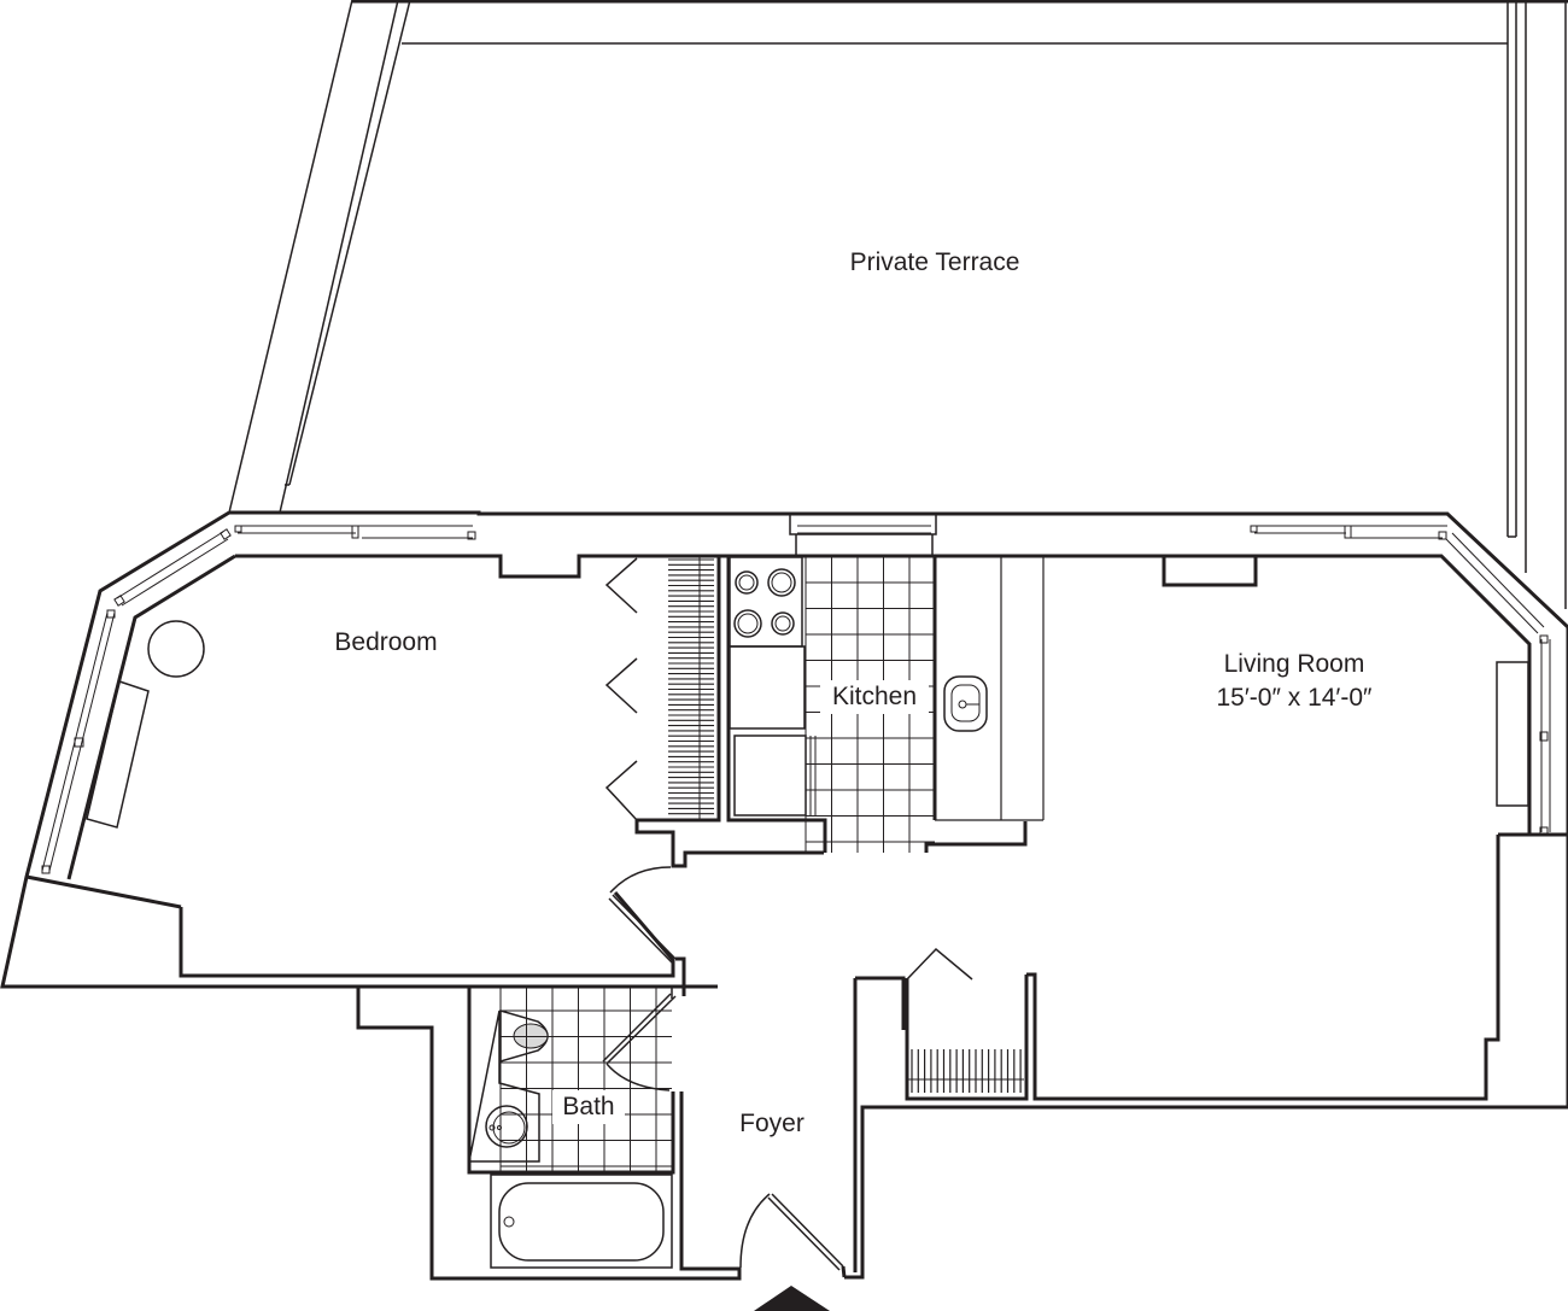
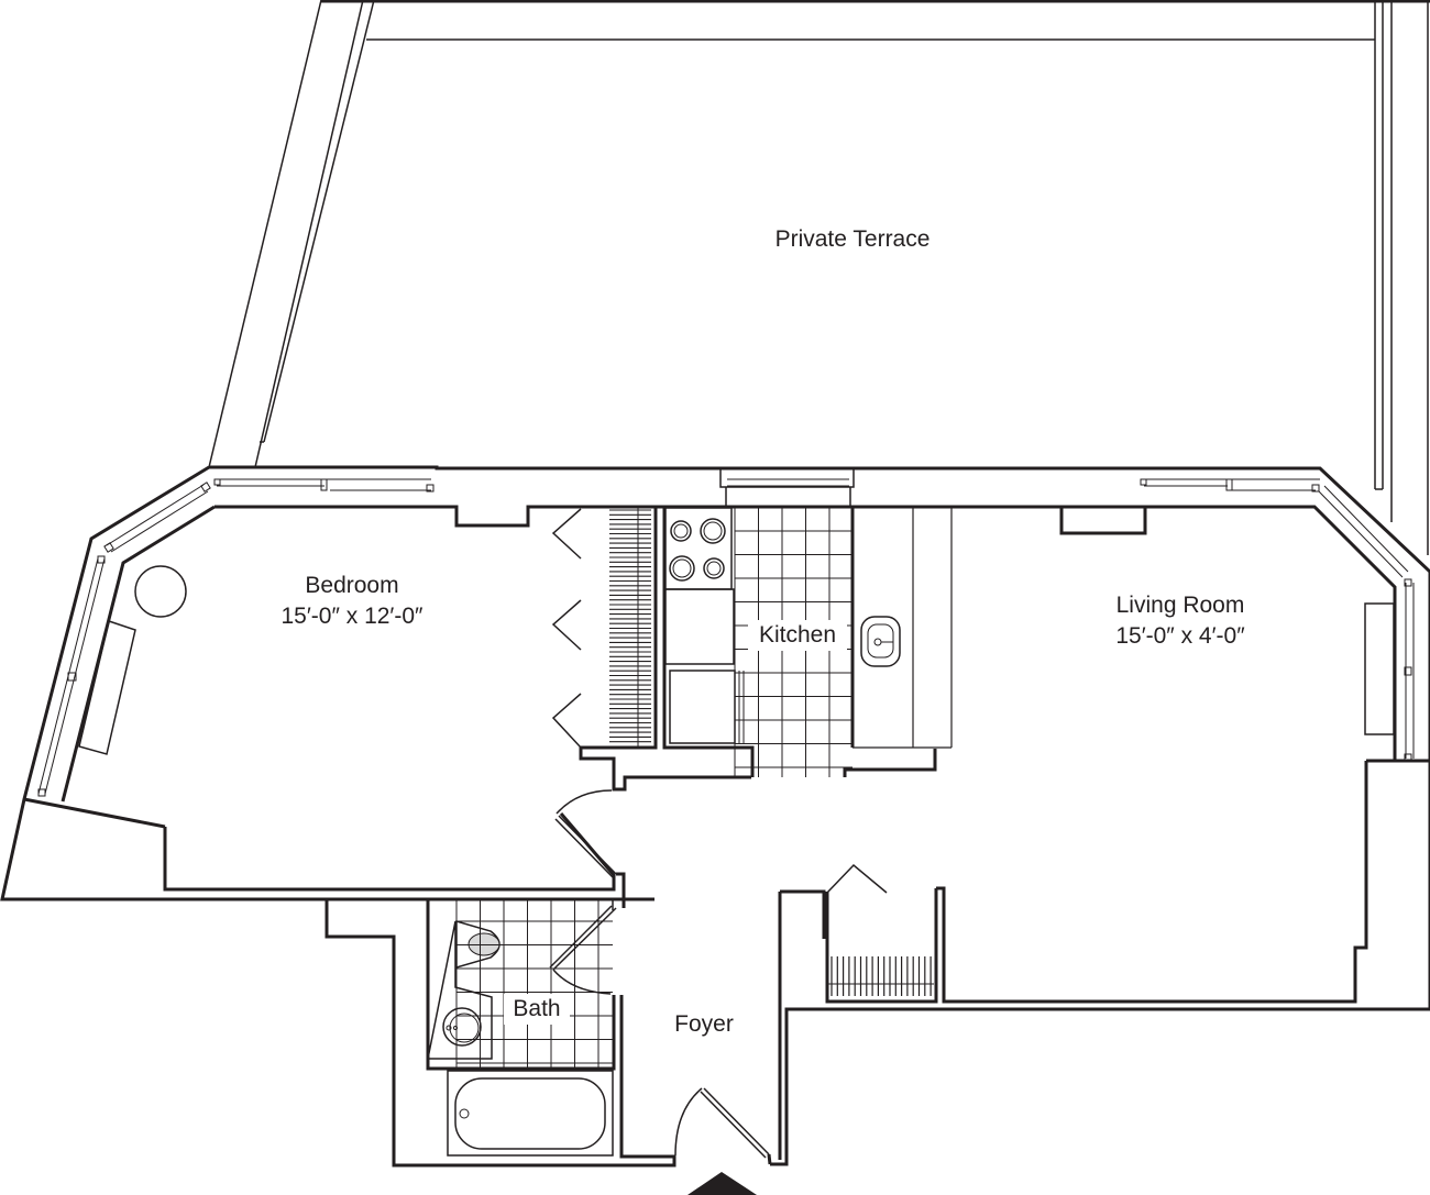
  Private Terrace
  Bedroom
+ 15′-0″ x 12′-0″
  Living Room
- 15′-0″ x 14′-0″
+ 15′-0″ x 4′-0″
  Kitchen
  Bath
  Foyer
